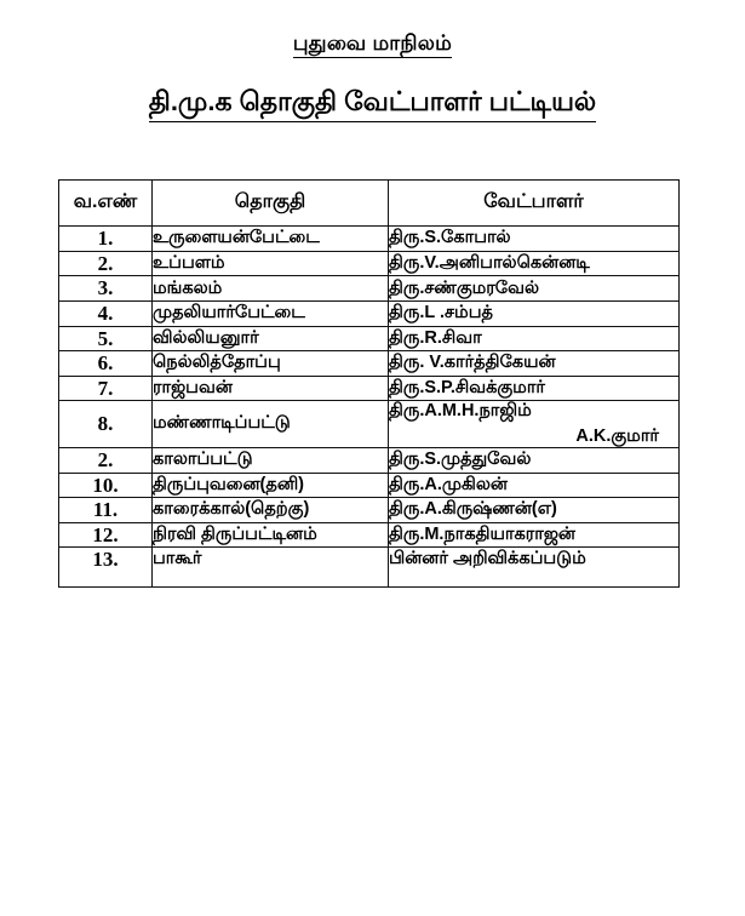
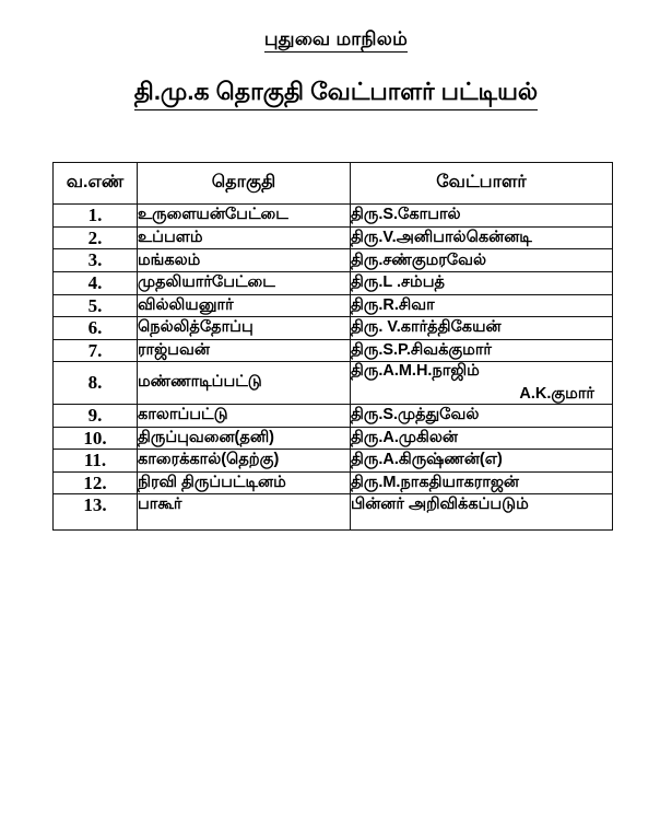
  புதுவை மாநிலம்
  தி.மு.க தொகுதி வேட்பாளர் பட்டியல்
  வ.எண்	தொகுதி	வேட்பாளர்
  1.	உருளையன்பேட்டை	திரு.S.கோபால்
  2.	உப்பளம்	திரு.V.அனிபால்கென்னடி
  3.	மங்கலம்	திரு.சண்குமரவேல்
  4.	முதலியார்பேட்டை	திரு.L .சம்பத்
  5.	வில்லியனுார்	திரு.R.சிவா
  6.	நெல்லித்தோப்பு	திரு. V.கார்த்திகேயன்
  7.	ராஜ்பவன்	திரு.S.P.சிவக்குமார்
  8.	மண்ணாடிப்பட்டு	திரு.A.M.H.நாஜிம்A.K.குமார்
- 2.	காலாப்பட்டு	திரு.S.முத்துவேல்
+ 9.	காலாப்பட்டு	திரு.S.முத்துவேல்
  10.	திருப்புவனை(தனி)	திரு.A.முகிலன்
  11.	காரைக்கால்(தெற்கு)	திரு.A.கிருஷ்ணன்(எ)
  12.	நிரவி திருப்பட்டினம்	திரு.M.நாகதியாகராஜன்
  13.	பாகூர்	பின்னர் அறிவிக்கப்படும்
